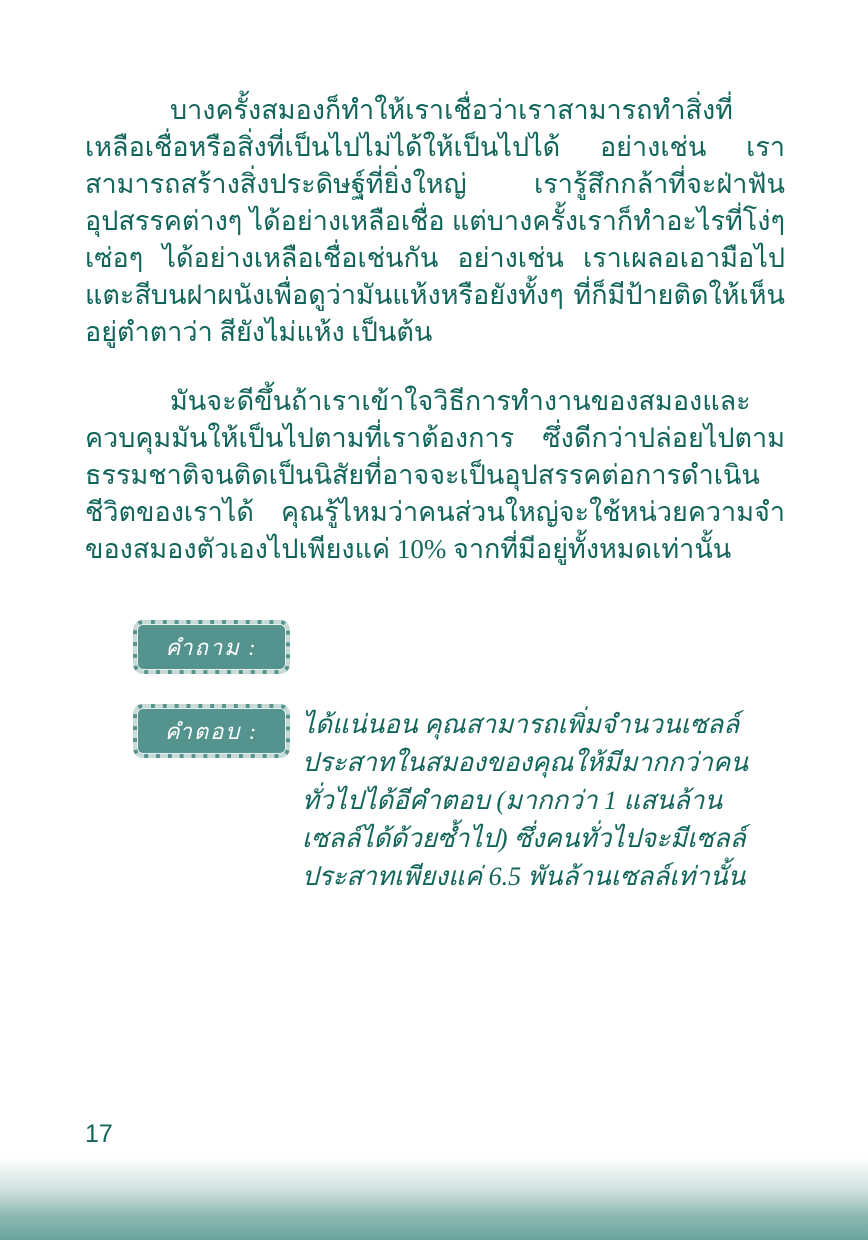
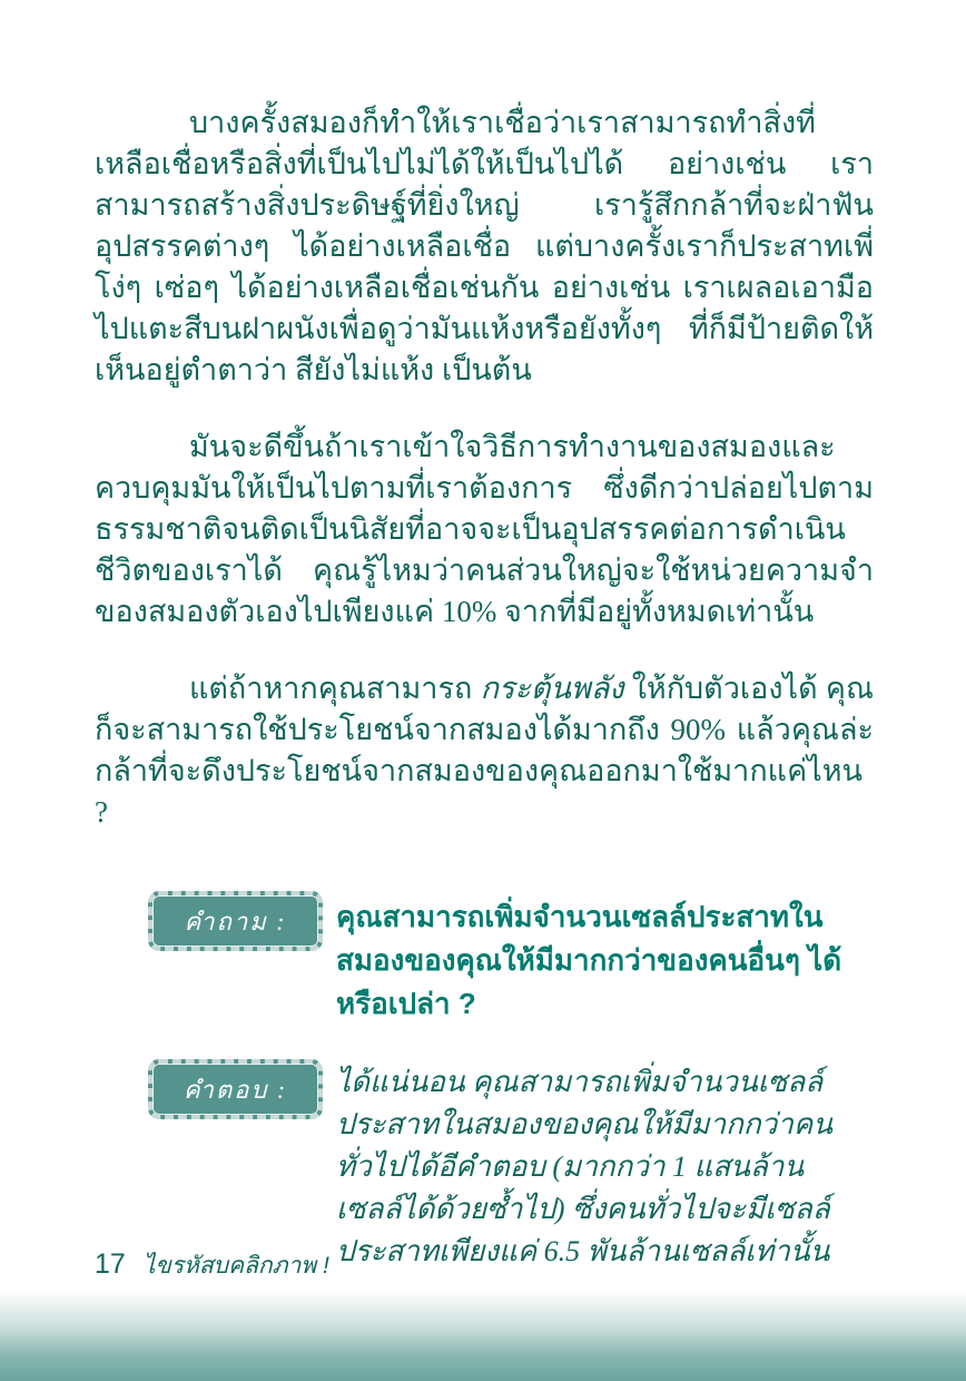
- บางครั้งสมองก็ทำให้เราเชื่อว่าเราสามารถทำสิ่งที่เหลือเชื่อหรือสิ่งที่เป็นไปไม่ได้ให้เป็นไปได้ อย่างเช่น เราสามารถสร้างสิ่งประดิษฐ์ที่ยิ่งใหญ่ เรารู้สึกกล้าที่จะฝ่าฟันอุปสรรคต่างๆ ได้อย่างเหลือเชื่อ แต่บางครั้งเราก็ทำอะไรที่โง่ๆ เซ่อๆ ได้อย่างเหลือเชื่อเช่นกัน อย่างเช่น เราเผลอเอามือไปแตะสีบนฝาผนังเพื่อดูว่ามันแห้งหรือยังทั้งๆ ที่ก็มีป้ายติดให้เห็นอยู่ตำตาว่า สียังไม่แห้ง เป็นต้น
+ บางครั้งสมองก็ทำให้เราเชื่อว่าเราสามารถทำสิ่งที่เหลือเชื่อหรือสิ่งที่เป็นไปไม่ได้ให้เป็นไปได้ อย่างเช่น เราสามารถสร้างสิ่งประดิษฐ์ที่ยิ่งใหญ่ เรารู้สึกกล้าที่จะฝ่าฟันอุปสรรคต่างๆ ได้อย่างเหลือเชื่อ แต่บางครั้งเราก็ประสาทเพี่โง่ๆ เซ่อๆ ได้อย่างเหลือเชื่อเช่นกัน อย่างเช่น เราเผลอเอามือไปแตะสีบนฝาผนังเพื่อดูว่ามันแห้งหรือยังทั้งๆ ที่ก็มีป้ายติดให้เห็นอยู่ตำตาว่า สียังไม่แห้ง เป็นต้น
  มันจะดีขึ้นถ้าเราเข้าใจวิธีการทำงานของสมองและควบคุมมันให้เป็นไปตามที่เราต้องการ ซึ่งดีกว่าปล่อยไปตามธรรมชาติจนติดเป็นนิสัยที่อาจจะเป็นอุปสรรคต่อการดำเนินชีวิตของเราได้ คุณรู้ไหมว่าคนส่วนใหญ่จะใช้หน่วยความจำของสมองตัวเองไปเพียงแค่ 10% จากที่มีอยู่ทั้งหมดเท่านั้น
+ แต่ถ้าหากคุณสามารถ กระตุ้นพลัง ให้กับตัวเองได้ คุณก็จะสามารถใช้ประโยชน์จากสมองได้มากถึง 90% แล้วคุณล่ะ กล้าที่จะดึงประโยชน์จากสมองของคุณออกมาใช้มากแค่ไหน ?
  คำถาม :
+ คุณสามารถเพิ่มจำนวนเซลล์ประสาทในสมองของคุณให้มีมากกว่าของคนอื่นๆ ได้หรือเปล่า ?
  คำตอบ :
  ได้แน่นอน คุณสามารถเพิ่มจำนวนเซลล์ประสาทในสมองของคุณให้มีมากกว่าคนทั่วไปได้อีคำตอบ (มากกว่า 1 แสนล้านเซลล์ได้ด้วยซ้ำไป) ซึ่งคนทั่วไปจะมีเซลล์ประสาทเพียงแค่ 6.5 พันล้านเซลล์เท่านั้น
  17
+ ไขรหัสบคลิกภาพ !
